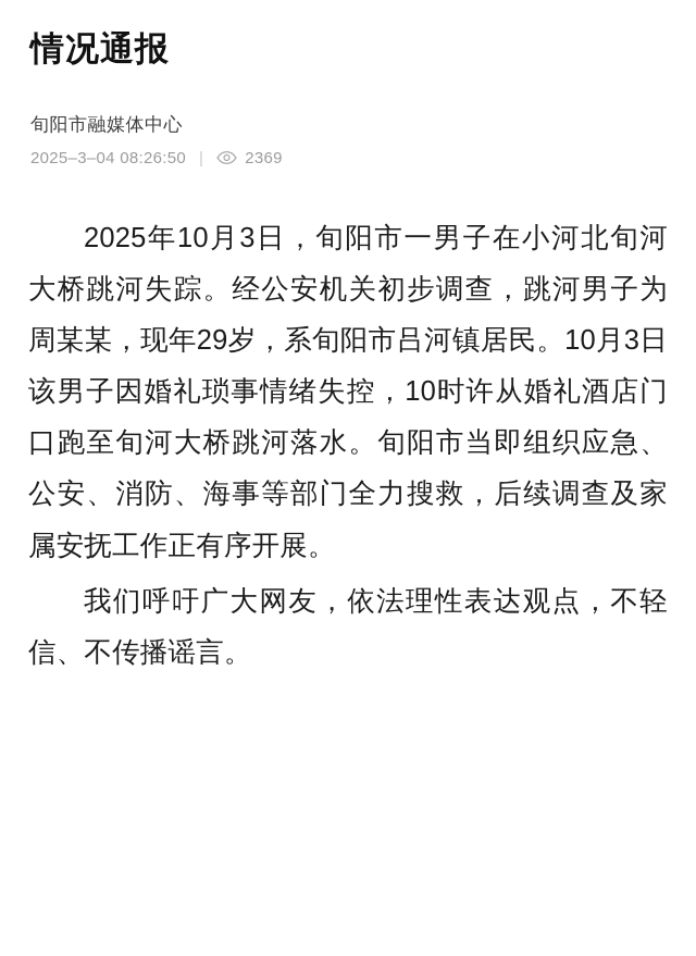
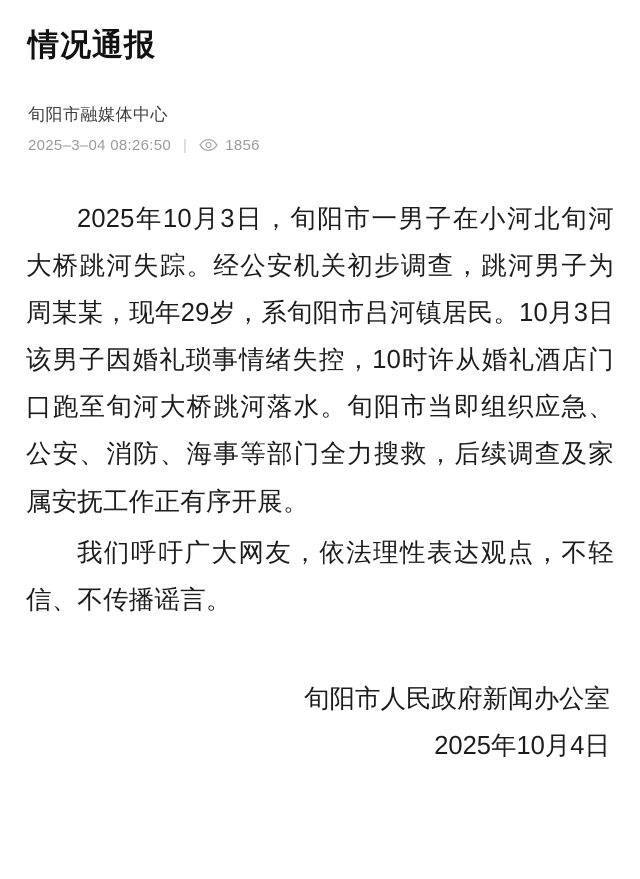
  情况通报
  旬阳市融媒体中心
  2025–3–04 08:26:50
  |
- 2369
+ 1856
  2025年10月3日，旬阳市一男子在小河北旬河大桥跳河失踪。经公安机关初步调查，跳河男子为周某某，现年29岁，系旬阳市吕河镇居民。10月3日该男子因婚礼琐事情绪失控，10时许从婚礼酒店门口跑至旬河大桥跳河落水。旬阳市当即组织应急、公安、消防、海事等部门全力搜救，后续调查及家属安抚工作正有序开展。
  我们呼吁广大网友，依法理性表达观点，不轻信、不传播谣言。
+ 旬阳市人民政府新闻办公室
+ 2025年10月4日
